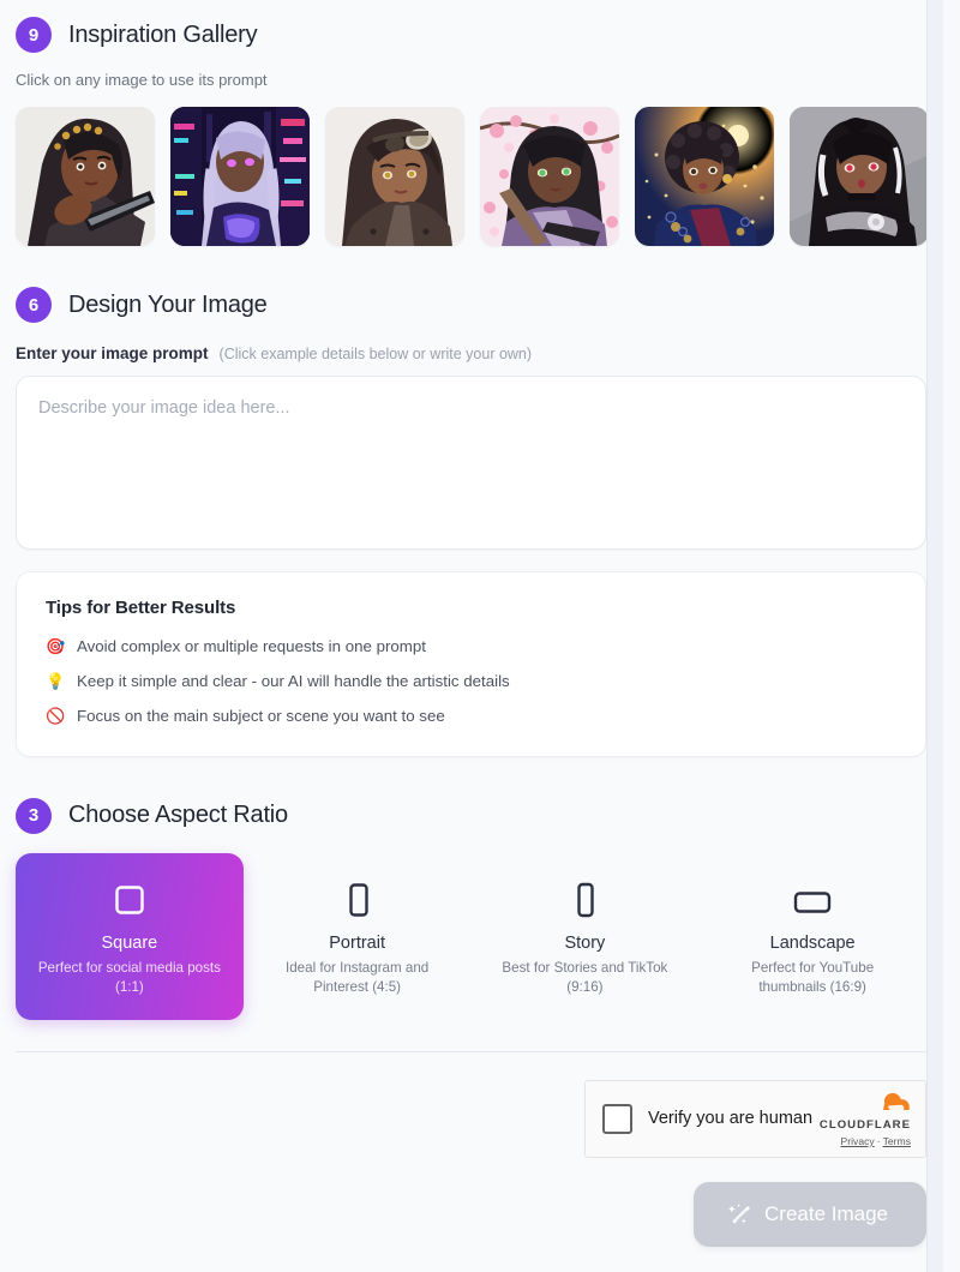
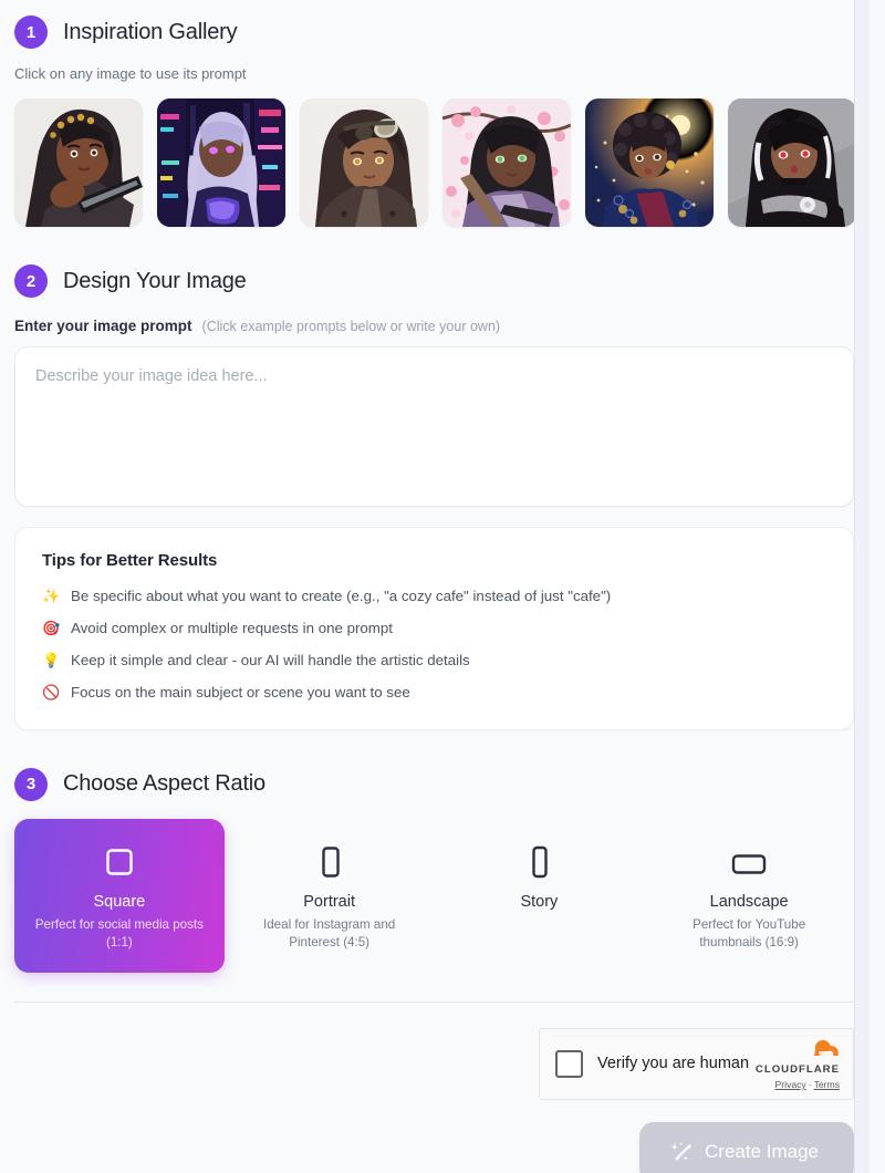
- 9
+ 1
  Inspiration Gallery
  Click on any image to use its prompt
- 6
+ 2
  Design Your Image
  Enter your image prompt
- (Click example details below or write your own)
+ (Click example prompts below or write your own)
  Describe your image idea here...
  Tips for Better Results
+ ✨
+ Be specific about what you want to create (e.g., "a cozy cafe" instead of just "cafe")
  🎯
  Avoid complex or multiple requests in one prompt
  💡
  Keep it simple and clear - our AI will handle the artistic details
  🚫
  Focus on the main subject or scene you want to see
  3
  Choose Aspect Ratio
  Square
  Perfect for social media posts (1:1)
  Portrait
  Ideal for Instagram and Pinterest (4:5)
  Story
- Best for Stories and TikTok (9:16)
  Landscape
  Perfect for YouTube thumbnails (16:9)
  Verify you are human
  CLOUDFLARE
  Privacy · Terms
  Create Image
